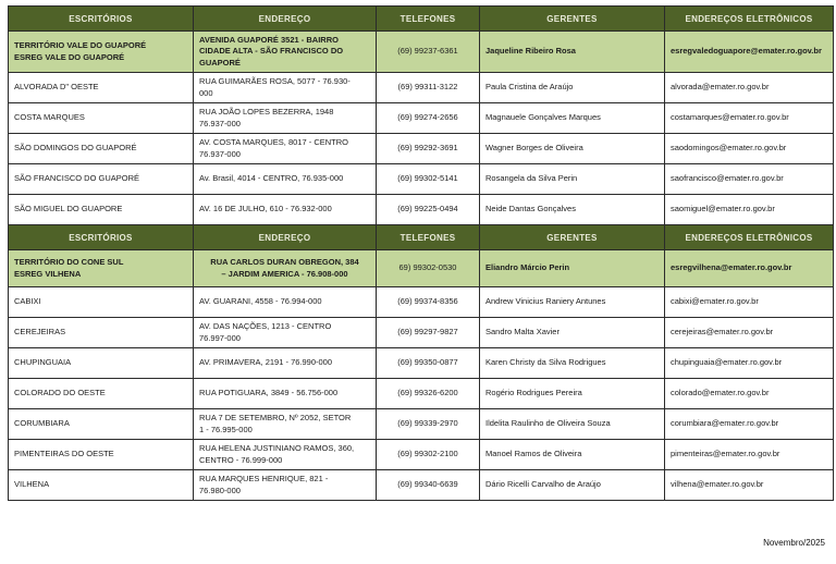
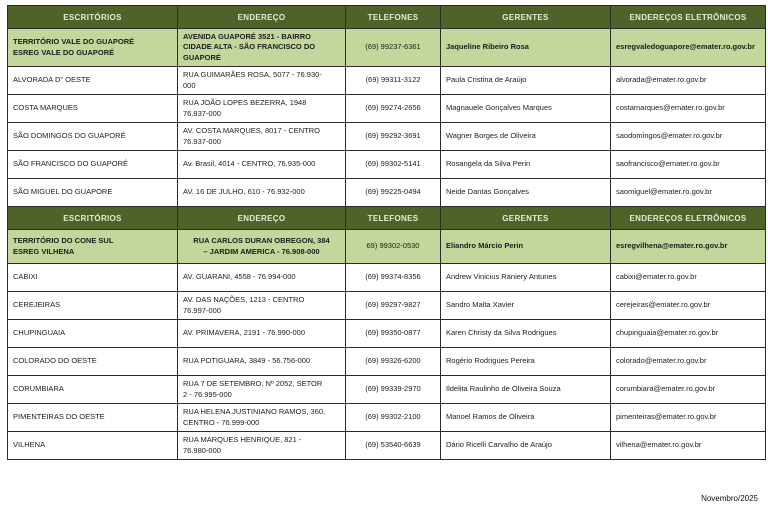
  ESCRITÓRIOS	ENDEREÇO	TELEFONES	GERENTES	ENDEREÇOS ELETRÔNICOS
  TERRITÓRIO VALE DO GUAPORÉ ESREG VALE DO GUAPORÉ	AVENIDA GUAPORÉ 3521 - BAIRRO CIDADE ALTA - SÃO FRANCISCO DO GUAPORÉ	(69) 99237-6361	Jaqueline Ribeiro Rosa	esregvaledoguapore@emater.ro.gov.br
  ALVORADA D" OESTE	RUA GUIMARÃES ROSA, 5077 - 76.930- 000	(69) 99311-3122	Paula Cristina de Araújo	alvorada@emater.ro.gov.br
  COSTA MARQUES	RUA JOÃO LOPES BEZERRA, 1948 76.937-000	(69) 99274-2656	Magnauele Gonçalves Marques	costamarques@emater.ro.gov.br
  SÃO DOMINGOS DO GUAPORÉ	AV. COSTA MARQUES, 8017 - CENTRO 76.937-000	(69) 99292-3691	Wagner Borges de Oliveira	saodomingos@emater.ro.gov.br
  SÃO FRANCISCO DO GUAPORÉ	Av. Brasil, 4014 - CENTRO, 76.935-000	(69) 99302-5141	Rosangela da Silva Perin	saofrancisco@emater.ro.gov.br
  SÃO MIGUEL DO GUAPORE	AV. 16 DE JULHO, 610 - 76.932-000	(69) 99225-0494	Neide Dantas Gonçalves	saomiguel@emater.ro.gov.br
  ESCRITÓRIOS	ENDEREÇO	TELEFONES	GERENTES	ENDEREÇOS ELETRÔNICOS
  TERRITÓRIO DO CONE SUL ESREG VILHENA	RUA CARLOS DURAN OBREGON, 384 – JARDIM AMERICA - 76.908-000	69) 99302-0530	Eliandro Márcio Perin	esregvilhena@emater.ro.gov.br
  CABIXI	AV. GUARANI, 4558 - 76.994-000	(69) 99374-8356	Andrew Vinicius Raniery Antunes	cabixi@emater.ro.gov.br
  CEREJEIRAS	AV. DAS NAÇÕES, 1213 - CENTRO 76.997-000	(69) 99297-9827	Sandro Malta Xavier	cerejeiras@emater.ro.gov.br
  CHUPINGUAIA	AV. PRIMAVERA, 2191 - 76.990-000	(69) 99350-0877	Karen Christy da Silva Rodrigues	chupinguaia@emater.ro.gov.br
  COLORADO DO OESTE	RUA POTIGUARA, 3849 - 56.756-000	(69) 99326-6200	Rogério Rodrigues Pereira	colorado@emater.ro.gov.br
- CORUMBIARA	RUA 7 DE SETEMBRO, Nº 2052, SETOR 1 - 76.995-000	(69) 99339-2970	Ildelita Raulinho de Oliveira Souza	corumbiara@emater.ro.gov.br
+ CORUMBIARA	RUA 7 DE SETEMBRO, Nº 2052, SETOR 2 - 76.995-000	(69) 99339-2970	Ildelita Raulinho de Oliveira Souza	corumbiara@emater.ro.gov.br
  PIMENTEIRAS DO OESTE	RUA HELENA JUSTINIANO RAMOS, 360, CENTRO - 76.999-000	(69) 99302-2100	Manoel Ramos de Oliveira	pimenteiras@emater.ro.gov.br
- VILHENA	RUA MARQUES HENRIQUE, 821 - 76.980-000	(69) 99340-6639	Dário Ricelli Carvalho de Araújo	vilhena@emater.ro.gov.br
+ VILHENA	RUA MARQUES HENRIQUE, 821 - 76.980-000	(69) 53540-6639	Dário Ricelli Carvalho de Araújo	vilhena@emater.ro.gov.br
  Novembro/2025
